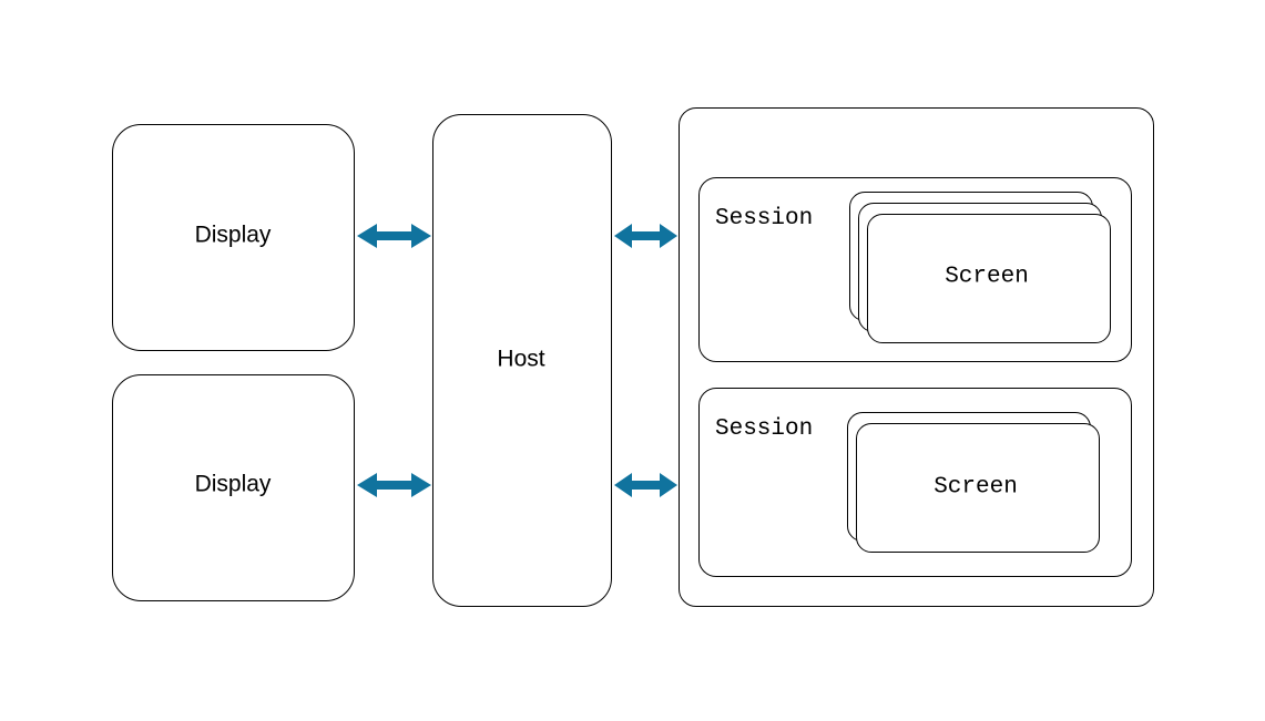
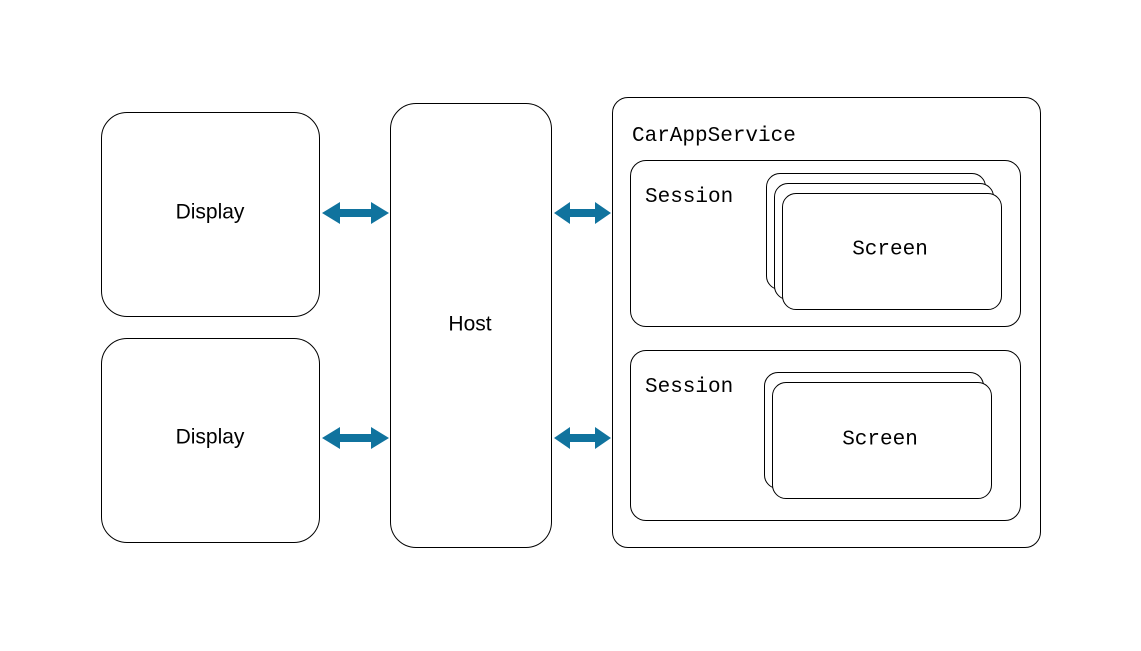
  Display
  Display
  Host
+ CarAppService
  Session
  Screen
  Session
  Screen
